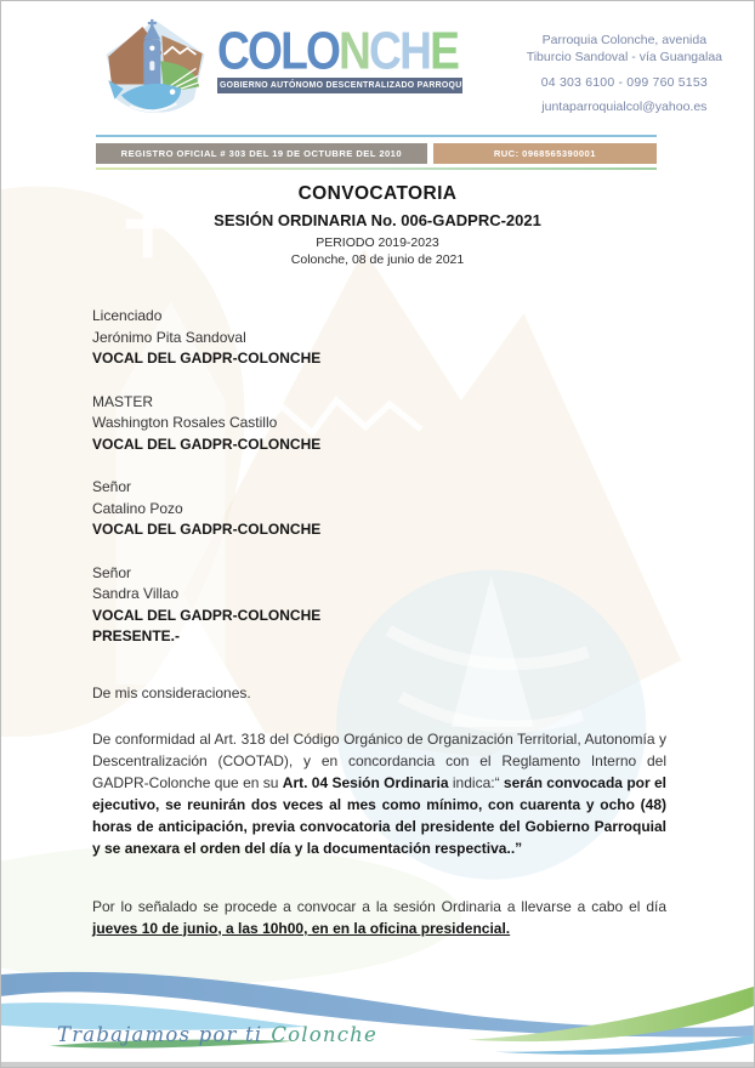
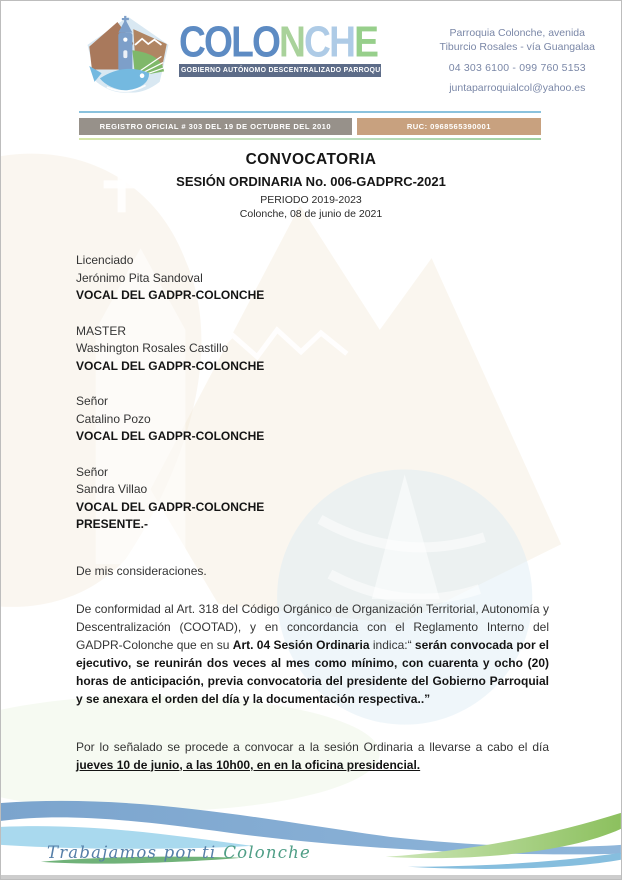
  COLONCHE
  Parroquia Colonche, avenida
- Tiburcio Sandoval - vía Guangalaa
+ Tiburcio Rosales - vía Guangalaa
  04 303 6100 - 099 760 5153
  juntaparroquialcol@yahoo.es
  REGISTRO OFICIAL # 303 DEL 19 DE OCTUBRE DEL 2010
  RUC: 0968565390001
  CONVOCATORIA
  SESIÓN ORDINARIA No. 006-GADPRC-2021
  PERIODO 2019-2023
  Colonche, 08 de junio de 2021
  Licenciado
  Jerónimo Pita Sandoval
  VOCAL DEL GADPR-COLONCHE
  MASTER
  Washington Rosales Castillo
  VOCAL DEL GADPR-COLONCHE
  Señor
  Catalino Pozo
  VOCAL DEL GADPR-COLONCHE
  Señor
  Sandra Villao
  VOCAL DEL GADPR-COLONCHE
  PRESENTE.-
  De mis consideraciones.
- De conformidad al Art. 318 del Código Orgánico de Organización Territorial, Autonomía y Descentralización (COOTAD), y en concordancia con el Reglamento Interno del GADPR-Colonche que en su Art. 04 Sesión Ordinaria indica:“ serán convocada por el ejecutivo, se reunirán dos veces al mes como mínimo, con cuarenta y ocho (48) horas de anticipación, previa convocatoria del presidente del Gobierno Parroquial y se anexara el orden del día y la documentación respectiva..”
+ De conformidad al Art. 318 del Código Orgánico de Organización Territorial, Autonomía y Descentralización (COOTAD), y en concordancia con el Reglamento Interno del GADPR-Colonche que en su Art. 04 Sesión Ordinaria indica:“ serán convocada por el ejecutivo, se reunirán dos veces al mes como mínimo, con cuarenta y ocho (20) horas de anticipación, previa convocatoria del presidente del Gobierno Parroquial y se anexara el orden del día y la documentación respectiva..”
  Por lo señalado se procede a convocar a la sesión Ordinaria a llevarse a cabo el día jueves 10 de junio, a las 10h00, en en la oficina presidencial.
  Trabajamos por ti Colonche
